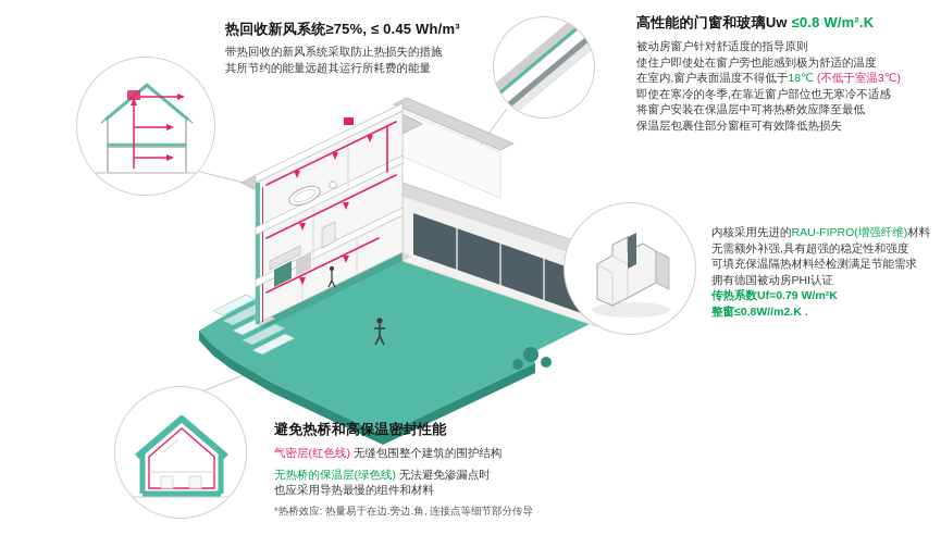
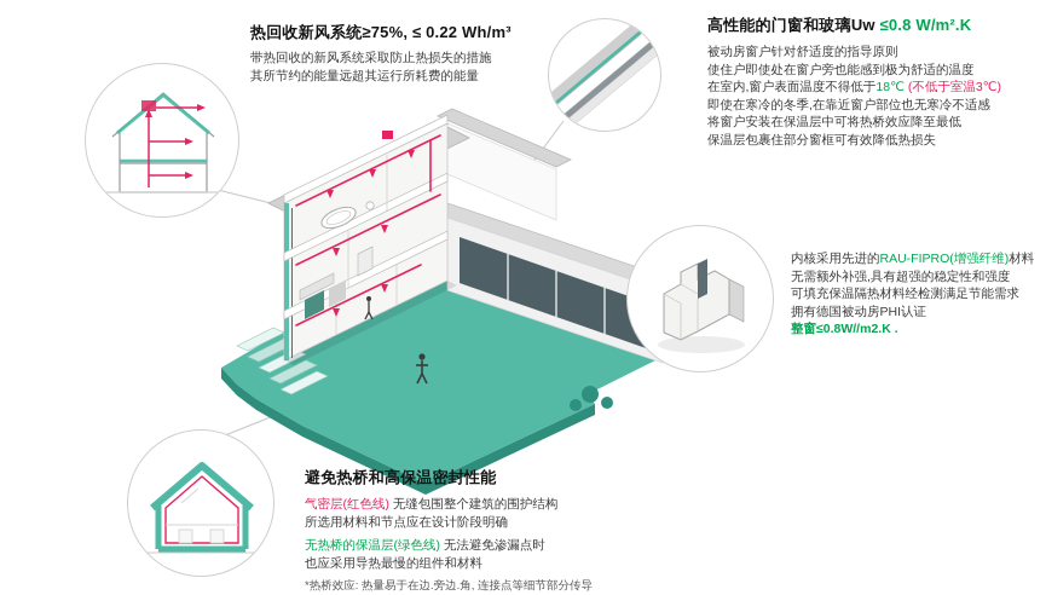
- 热回收新风系统≥75%, ≤ 0.45 Wh/m³
+ 热回收新风系统≥75%, ≤ 0.22 Wh/m³
  带热回收的新风系统采取防止热损失的措施
  其所节约的能量远超其运行所耗费的能量
  高性能的门窗和玻璃Uw ≤0.8 W/m².K
  被动房窗户针对舒适度的指导原则
  使住户即使处在窗户旁也能感到极为舒适的温度
  在室内,窗户表面温度不得低于18℃ (不低于室温3℃)
  即使在寒冷的冬季,在靠近窗户部位也无寒冷不适感
  将窗户安装在保温层中可将热桥效应降至最低
  保温层包裹住部分窗框可有效降低热损失
  内核采用先进的RAU-FIPRO(增强纤维)材料
  无需额外补强,具有超强的稳定性和强度
  可填充保温隔热材料经检测满足节能需求
  拥有德国被动房PHI认证
- 传热系数Uf=0.79 W/m²K
  整窗≤0.8W//m2.K .
  避免热桥和高保温密封性能
  气密层(红色线) 无缝包围整个建筑的围护结构
+ 所选用材料和节点应在设计阶段明确
  无热桥的保温层(绿色线) 无法避免渗漏点时
  也应采用导热最慢的组件和材料
  *热桥效应: 热量易于在边.旁边.角, 连接点等细节部分传导
